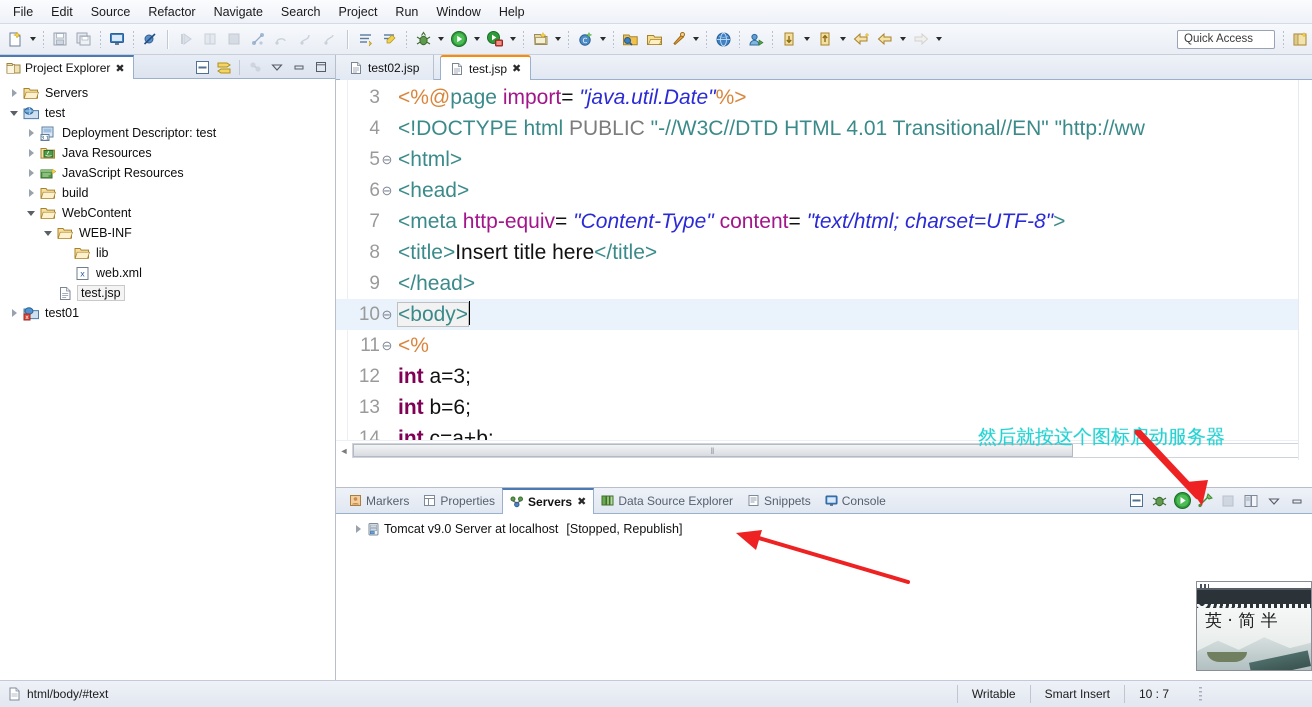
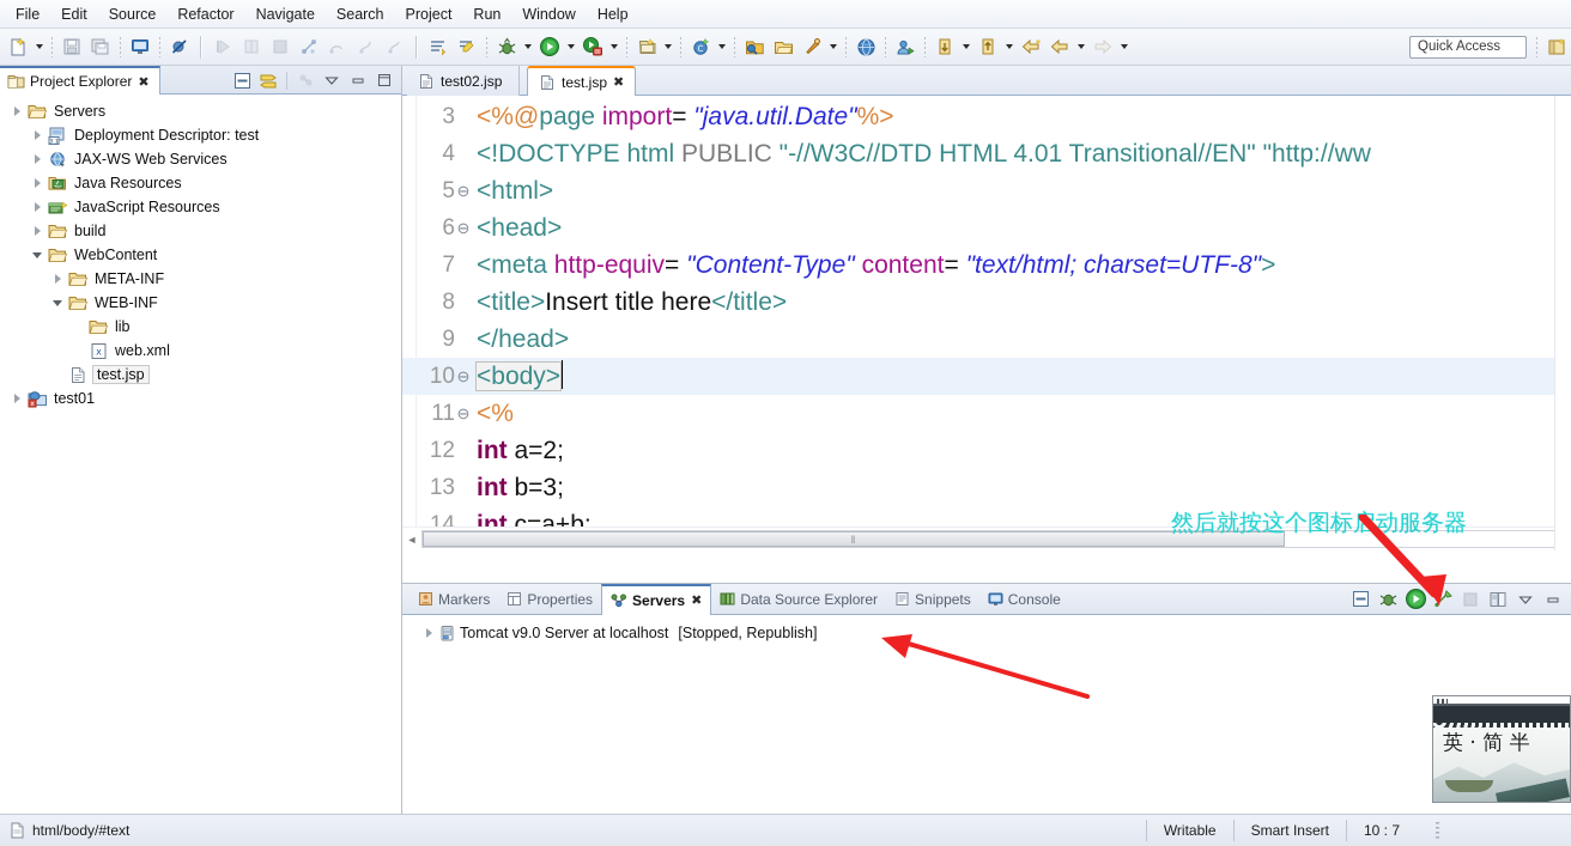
  File
  Edit
  Source
  Refactor
  Navigate
  Search
  Project
  Run
  Window
  Help
  C
  Quick Access
  Project Explorer
  ✖
  Servers
- test
  Deployment Descriptor: test
+ JAX-WS Web Services
  Java Resources
  JavaScript Resources
  build
  WebContent
+ META-INF
  WEB-INF
  lib
  x
  web.xml
  test.jsp
  test01
  test02.jsp
  test.jsp
  ✖
  3 <%@page import= "java.util.Date"%>
  4 <!DOCTYPE html PUBLIC "-//W3C//DTD HTML 4.01 Transitional//EN" "http://ww
  5⊖ <html>
  6⊖ <head>
  7 <meta http-equiv= "Content-Type" content= "text/html; charset=UTF-8">
  8 <title>Insert title here</title>
  9 </head>
  10⊖ <body>
  11⊖ <%
- 12 int a=3;
+ 12 int a=2;
- 13 int b=6;
+ 13 int b=3;
  14 int c=a+b;
  ◄
  ‖
  Markers
  Properties
  Servers
  ✖
  Data Source Explorer
  Snippets
  Console
  Tomcat v9.0 Server at localhost
  [Stopped, Republish]
  然后就按这个图标动服务器
  英 · 简 半
  html/body/#text
  Writable
  Smart Insert
  10 : 7
